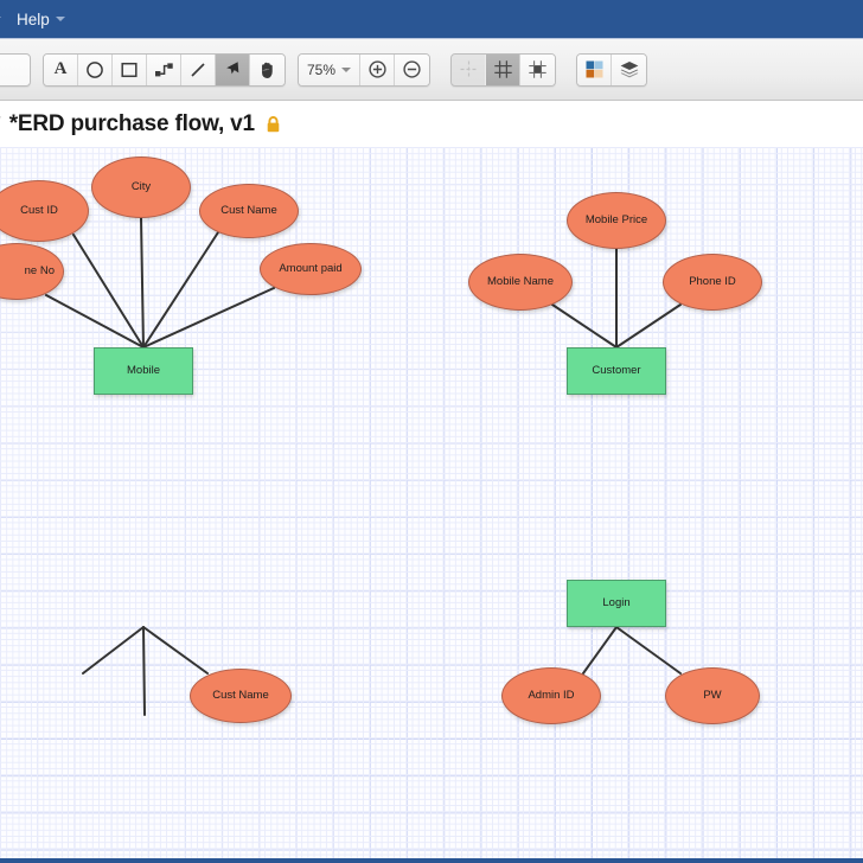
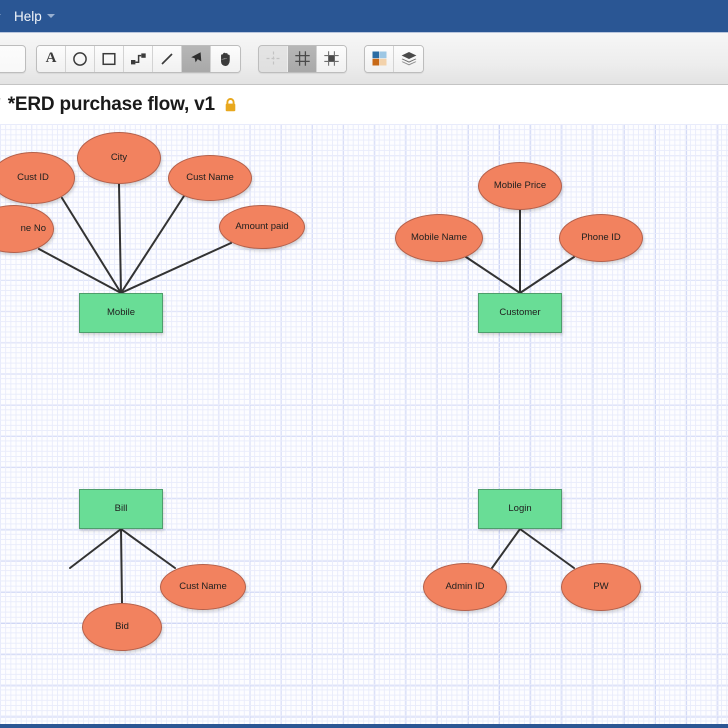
  Help
  A
- 75%
  *ERD purchase flow, v1
  Mobile
  Cust ID
  ne No
  City
  Cust Name
  Amount paid
  Customer
  Mobile Price
  Mobile Name
  Phone ID
+ Bill
+ Bid
  Cust Name
  Login
  Admin ID
  PW
